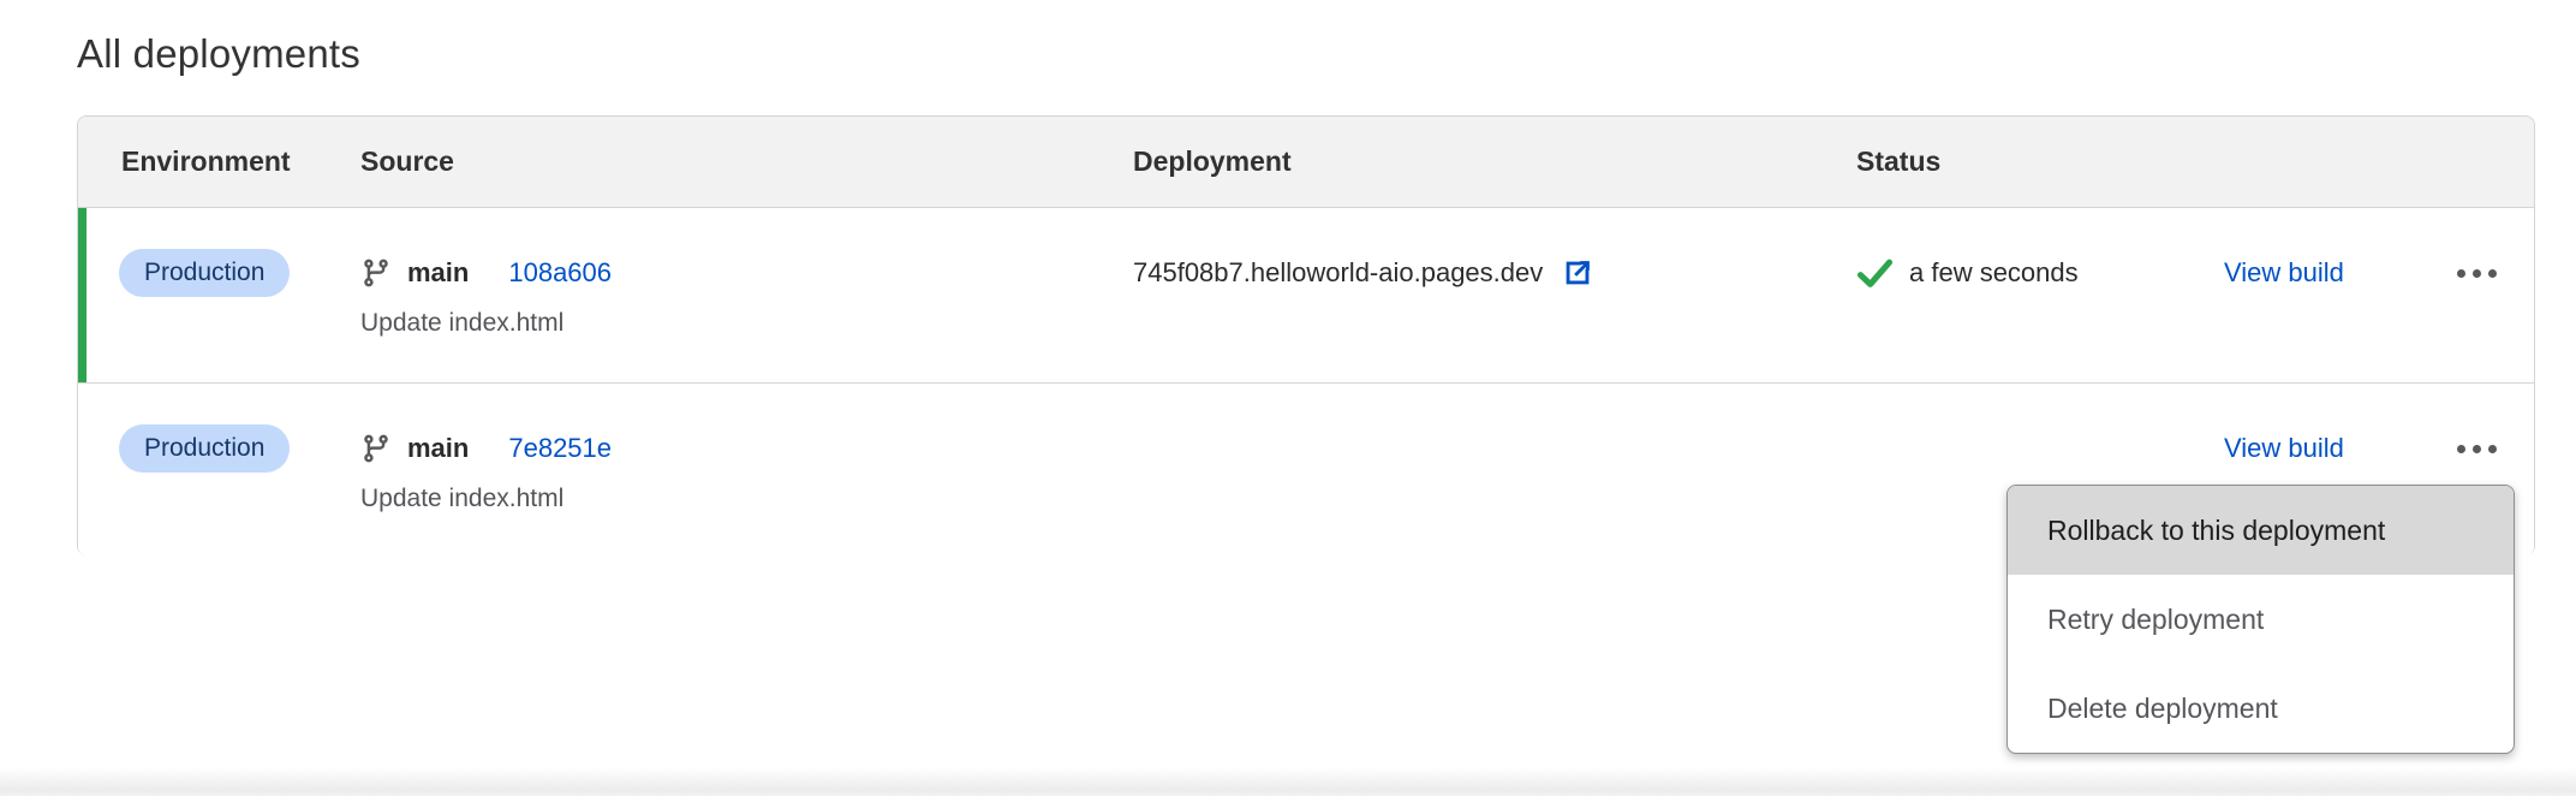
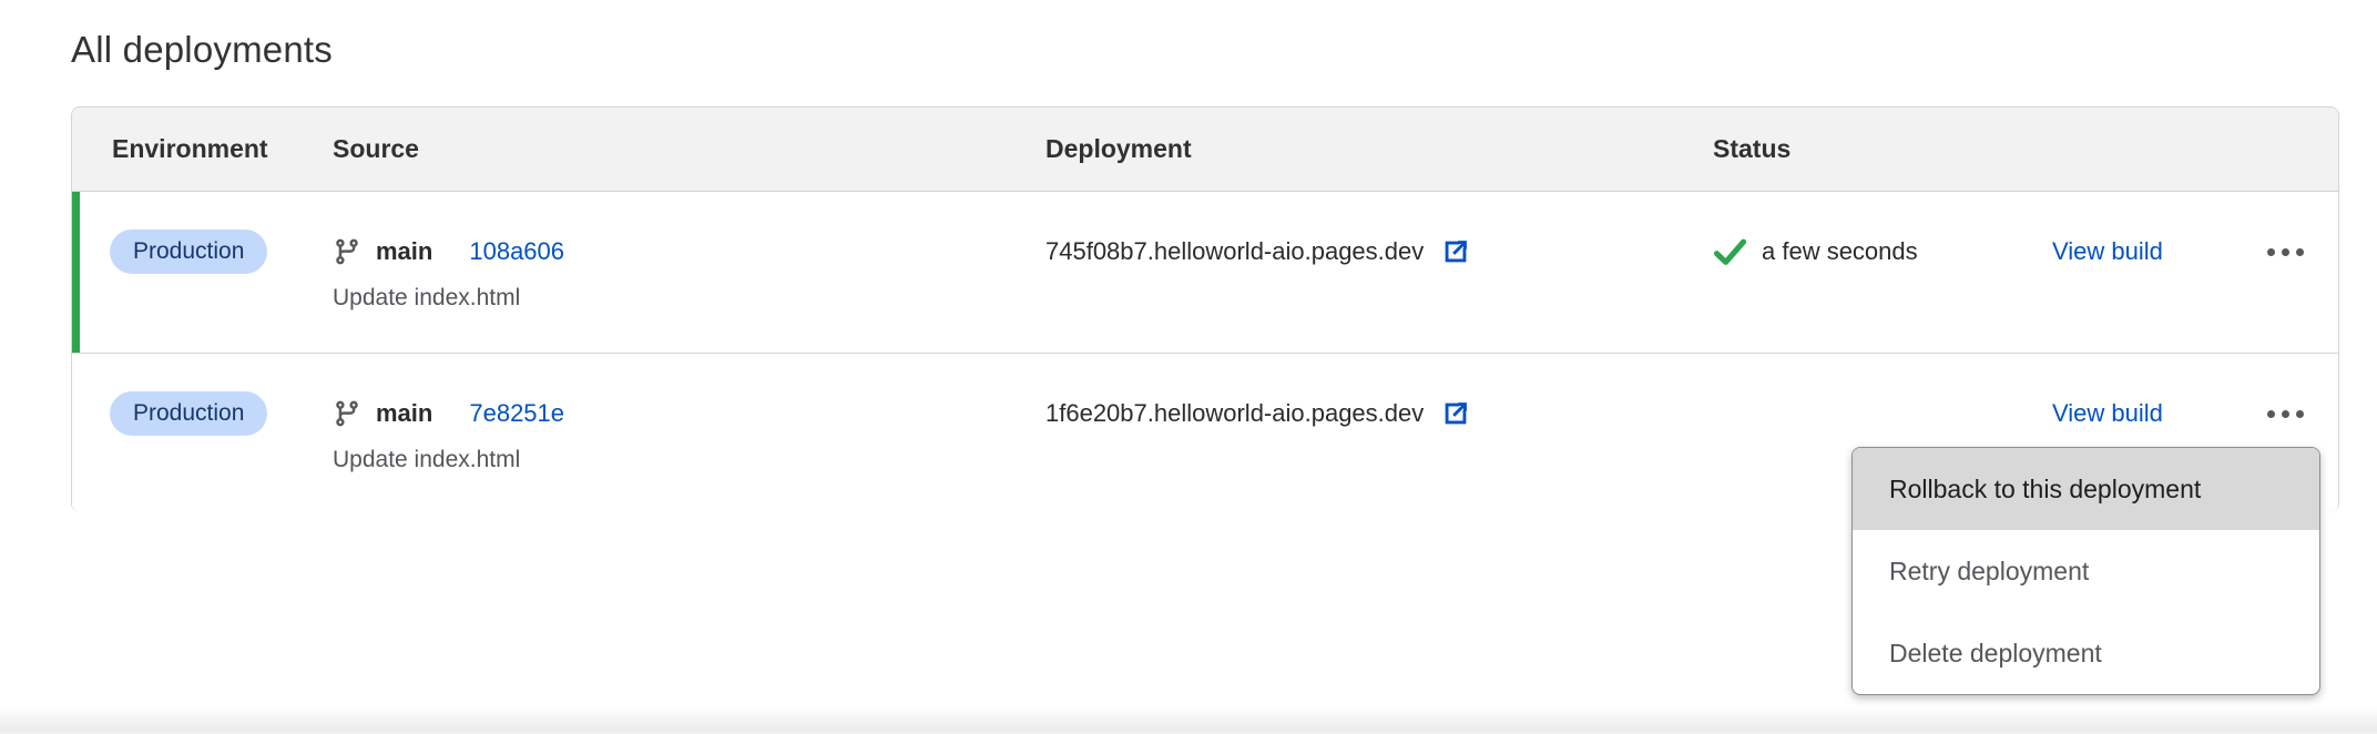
  All deployments
  Environment
  Source
  Deployment
  Status
  Production
  main
  108a606
  Update index.html
  745f08b7.helloworld-aio.pages.dev
  a few seconds
  View build
  Production
  main
  7e8251e
  Update index.html
+ 1f6e20b7.helloworld-aio.pages.dev
  View build
  Rollback to this deployment
  Retry deployment
  Delete deployment
